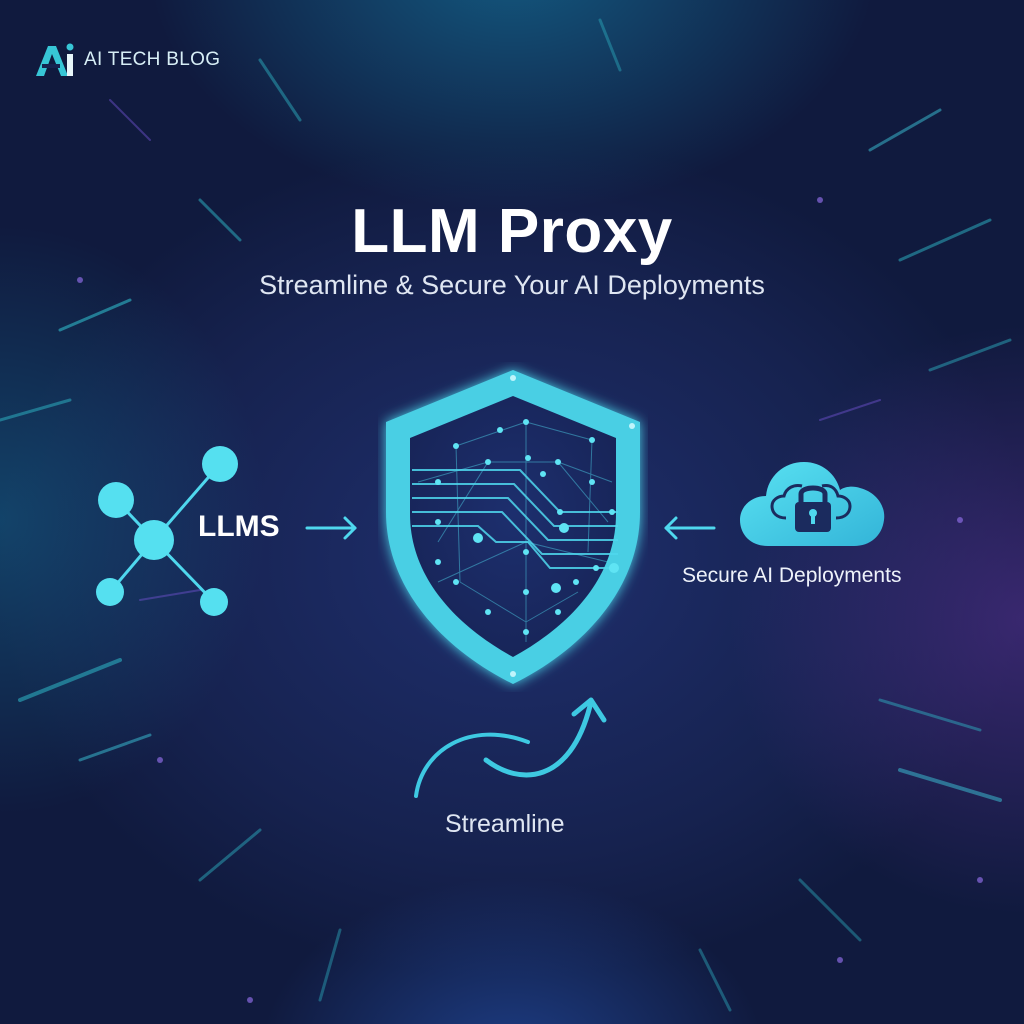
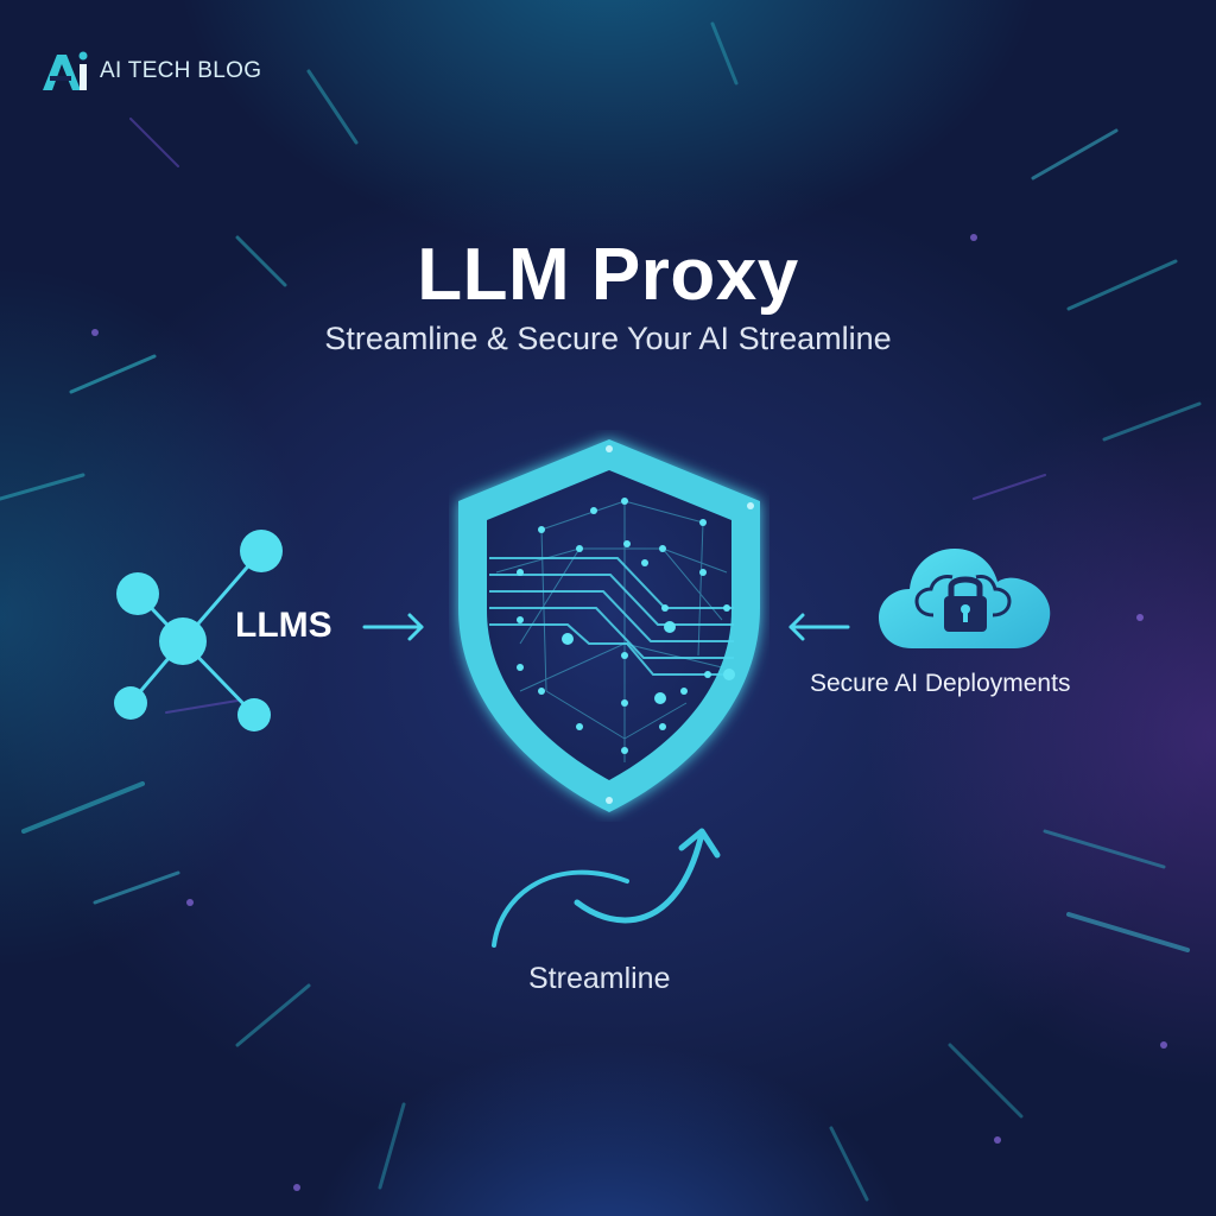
  AI TECH BLOG
  LLM Proxy
- Streamline & Secure Your AI Deployments
+ Streamline & Secure Your AI Streamline
  LLMS
  Secure AI Deployments
  Streamline
